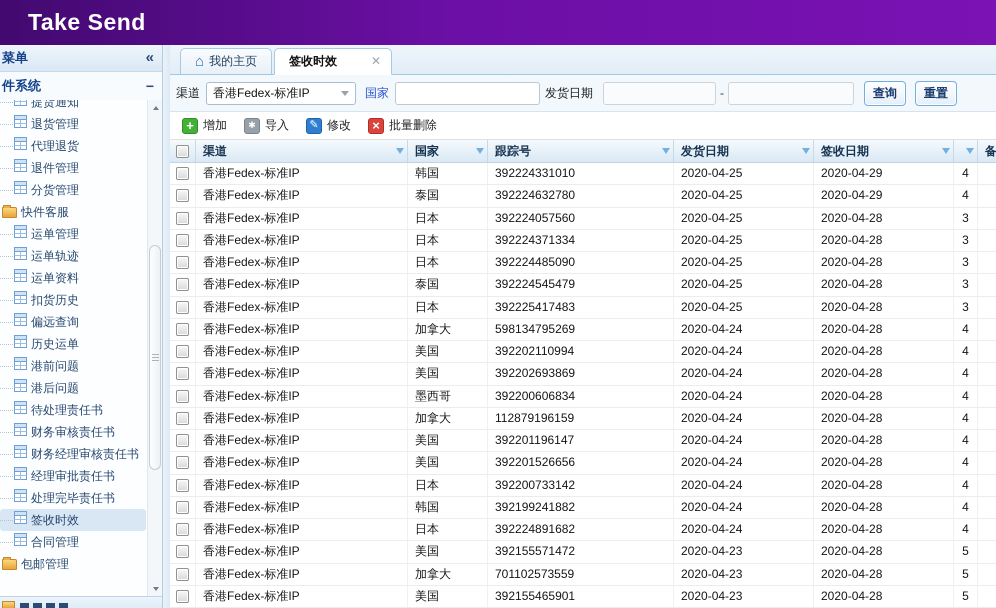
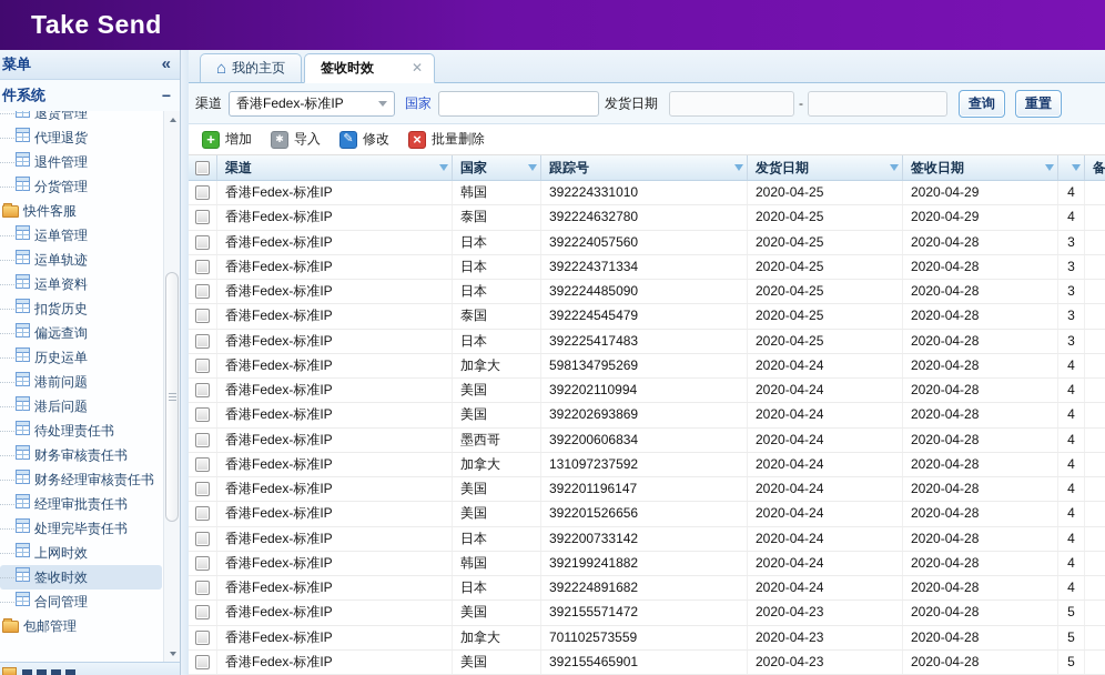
  Take Send
  菜单
  «
  件系统
  −
- 提货通知
  退货管理
  代理退货
  退件管理
  分货管理
  快件客服
  运单管理
  运单轨迹
  运单资料
  扣货历史
  偏远查询
  历史运单
  港前问题
  港后问题
  待处理责任书
  财务审核责任书
  财务经理审核责任书
  经理审批责任书
  处理完毕责任书
+ 上网时效
  签收时效
  合同管理
  包邮管理
  ⌂
  我的主页
  签收时效
  ✕
  渠道
  香港Fedex-标准IP
  国家
  发货日期
  -
  查询
  重置
  增加
  导入
  修改
  批量删除
  渠道
  国家
  跟踪号
  发货日期
  签收日期
  香港Fedex-标准IP
  韩国
  392224331010
  2020-04-25
  2020-04-29
  4
  香港Fedex-标准IP
  泰国
  392224632780
  2020-04-25
  2020-04-29
  4
  香港Fedex-标准IP
  日本
  392224057560
  2020-04-25
  2020-04-28
  3
  香港Fedex-标准IP
  日本
  392224371334
  2020-04-25
  2020-04-28
  3
  香港Fedex-标准IP
  日本
  392224485090
  2020-04-25
  2020-04-28
  3
  香港Fedex-标准IP
  泰国
  392224545479
  2020-04-25
  2020-04-28
  3
  香港Fedex-标准IP
  日本
  392225417483
  2020-04-25
  2020-04-28
  3
  香港Fedex-标准IP
  加拿大
  598134795269
  2020-04-24
  2020-04-28
  4
  香港Fedex-标准IP
  美国
  392202110994
  2020-04-24
  2020-04-28
  4
  香港Fedex-标准IP
  美国
  392202693869
  2020-04-24
  2020-04-28
  4
  香港Fedex-标准IP
  墨西哥
  392200606834
  2020-04-24
  2020-04-28
  4
  香港Fedex-标准IP
  加拿大
- 112879196159
+ 131097237592
  2020-04-24
  2020-04-28
  4
  香港Fedex-标准IP
  美国
  392201196147
  2020-04-24
  2020-04-28
  4
  香港Fedex-标准IP
  美国
  392201526656
  2020-04-24
  2020-04-28
  4
  香港Fedex-标准IP
  日本
  392200733142
  2020-04-24
  2020-04-28
  4
  香港Fedex-标准IP
  韩国
  392199241882
  2020-04-24
  2020-04-28
  4
  香港Fedex-标准IP
  日本
  392224891682
  2020-04-24
  2020-04-28
  4
  香港Fedex-标准IP
  美国
  392155571472
  2020-04-23
  2020-04-28
  5
  香港Fedex-标准IP
  加拿大
  701102573559
  2020-04-23
  2020-04-28
  5
  香港Fedex-标准IP
  美国
  392155465901
  2020-04-23
  2020-04-28
  5
